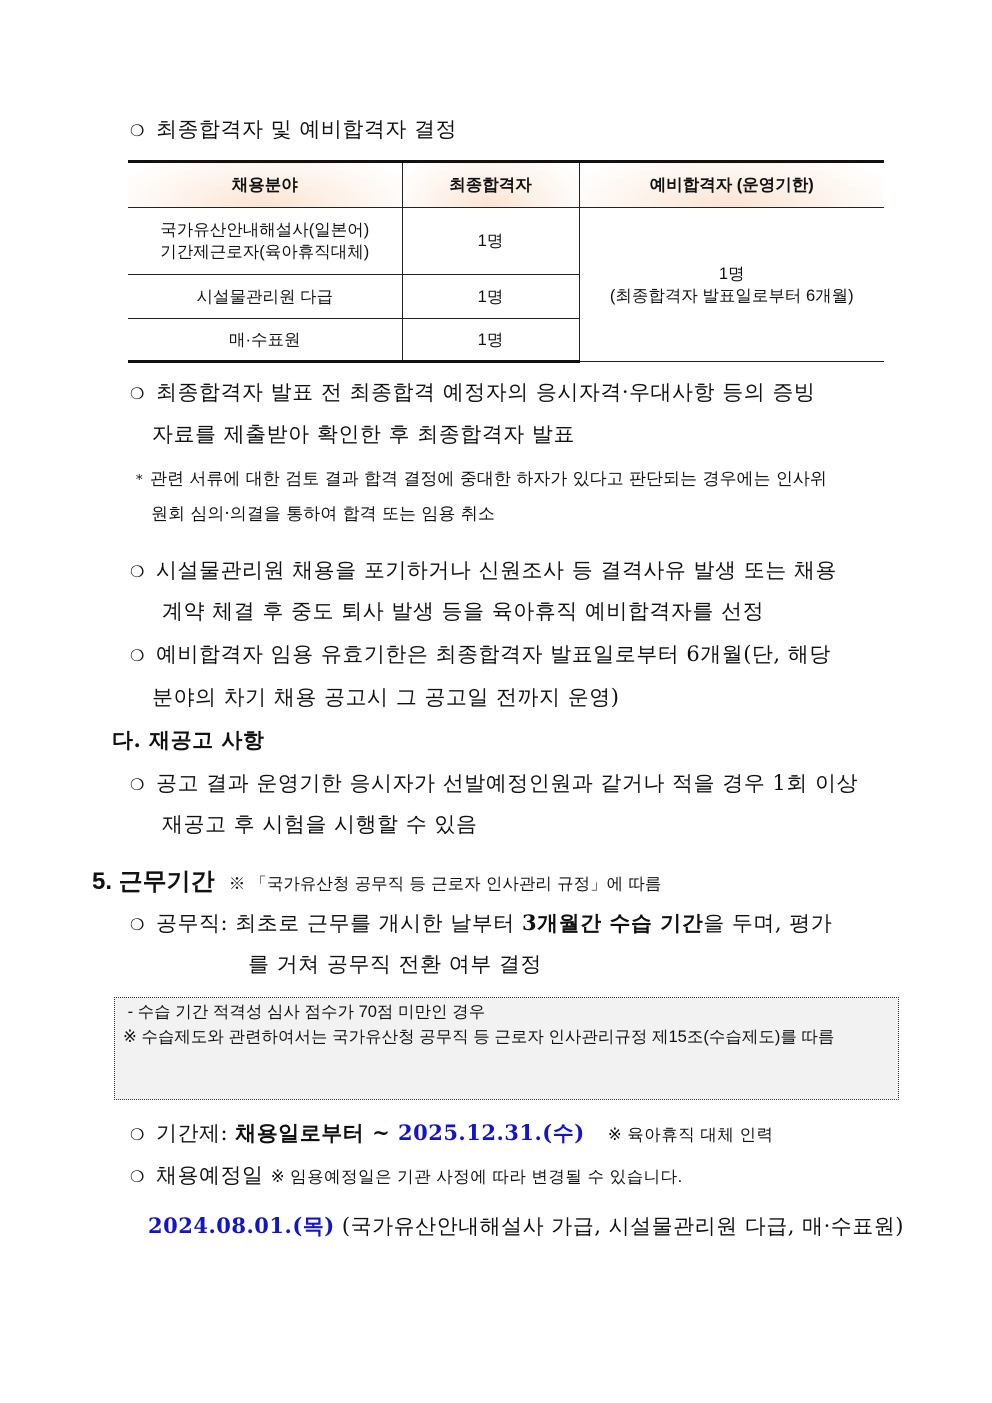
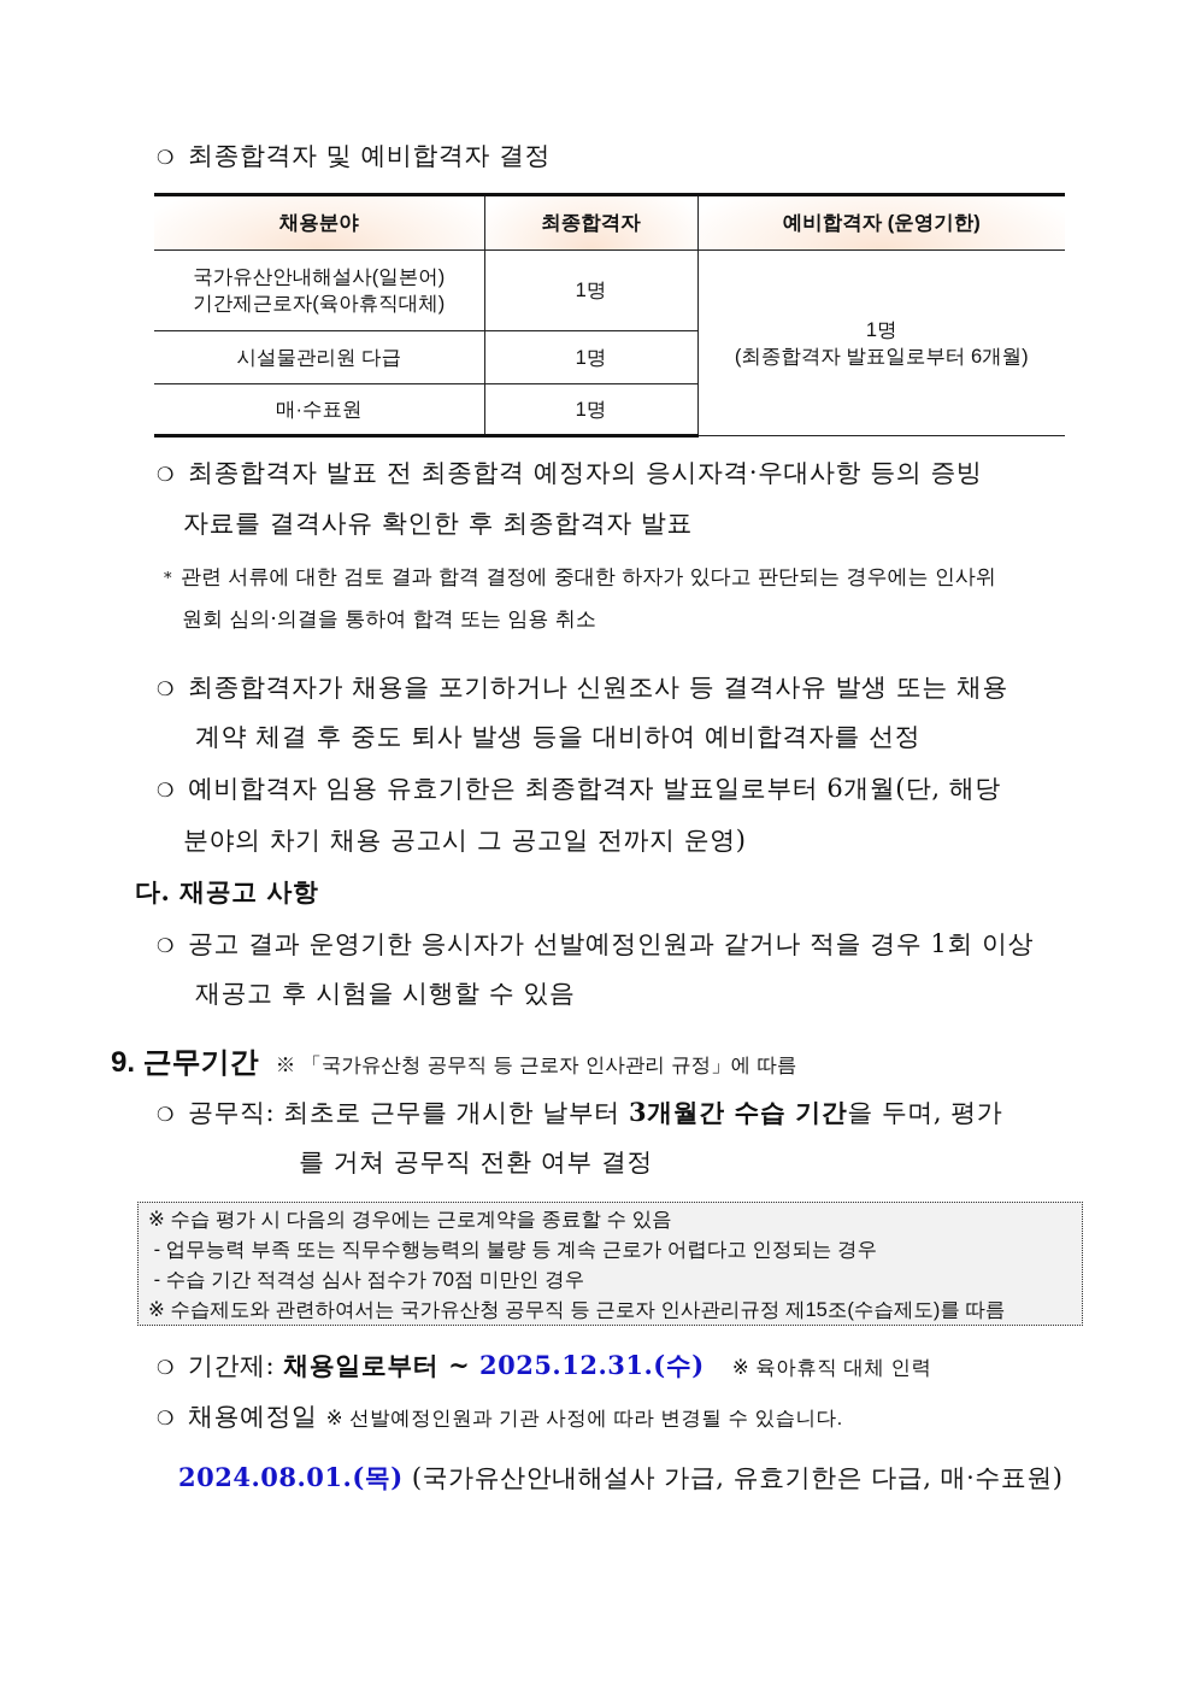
  ❍ 최종합격자 및 예비합격자 결정
  채용분야	최종합격자	예비합격자 (운영기한)
  국가유산안내해설사(일본어) 기간제근로자(육아휴직대체)	1명	1명 (최종합격자 발표일로부터 6개월)
  시설물관리원 다급	1명
  매·수표원	1명
  ❍ 최종합격자 발표 전 최종합격 예정자의 응시자격·우대사항 등의 증빙
- 자료를 제출받아 확인한 후 최종합격자 발표
+ 자료를 결격사유 확인한 후 최종합격자 발표
  * 관련 서류에 대한 검토 결과 합격 결정에 중대한 하자가 있다고 판단되는 경우에는 인사위
  원회 심의·의결을 통하여 합격 또는 임용 취소
- ❍ 시설물관리원 채용을 포기하거나 신원조사 등 결격사유 발생 또는 채용
+ ❍ 최종합격자가 채용을 포기하거나 신원조사 등 결격사유 발생 또는 채용
- 계약 체결 후 중도 퇴사 발생 등을 육아휴직 예비합격자를 선정
+ 계약 체결 후 중도 퇴사 발생 등을 대비하여 예비합격자를 선정
  ❍ 예비합격자 임용 유효기한은 최종합격자 발표일로부터 6개월(단, 해당
  분야의 차기 채용 공고시 그 공고일 전까지 운영)
  다. 재공고 사항
  ❍ 공고 결과 운영기한 응시자가 선발예정인원과 같거나 적을 경우 1회 이상
  재공고 후 시험을 시행할 수 있음
- 5. 근무기간 ※ 「국가유산청 공무직 등 근로자 인사관리 규정」에 따름
+ 9. 근무기간 ※ 「국가유산청 공무직 등 근로자 인사관리 규정」에 따름
  ❍ 공무직: 최초로 근무를 개시한 날부터 3개월간 수습 기간을 두며, 평가
  를 거쳐 공무직 전환 여부 결정
+ ※ 수습 평가 시 다음의 경우에는 근로계약을 종료할 수 있음
+ - 업무능력 부족 또는 직무수행능력의 불량 등 계속 근로가 어렵다고 인정되는 경우
  - 수습 기간 적격성 심사 점수가 70점 미만인 경우
  ※ 수습제도와 관련하여서는 국가유산청 공무직 등 근로자 인사관리규정 제15조(수습제도)를 따름
  ❍ 기간제: 채용일로부터 ~ 2025.12.31.(수) ※ 육아휴직 대체 인력
- ❍ 채용예정일 ※ 임용예정일은 기관 사정에 따라 변경될 수 있습니다.
+ ❍ 채용예정일 ※ 선발예정인원과 기관 사정에 따라 변경될 수 있습니다.
- 2024.08.01.(목) (국가유산안내해설사 가급, 시설물관리원 다급, 매·수표원)
+ 2024.08.01.(목) (국가유산안내해설사 가급, 유효기한은 다급, 매·수표원)
